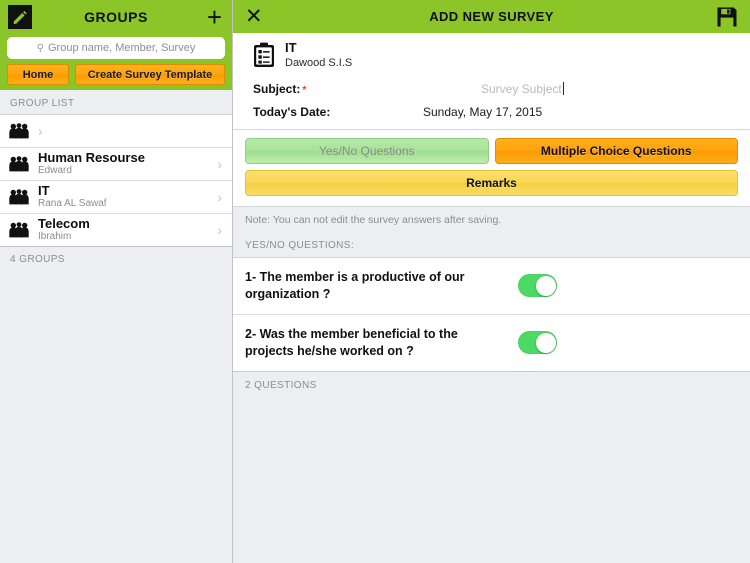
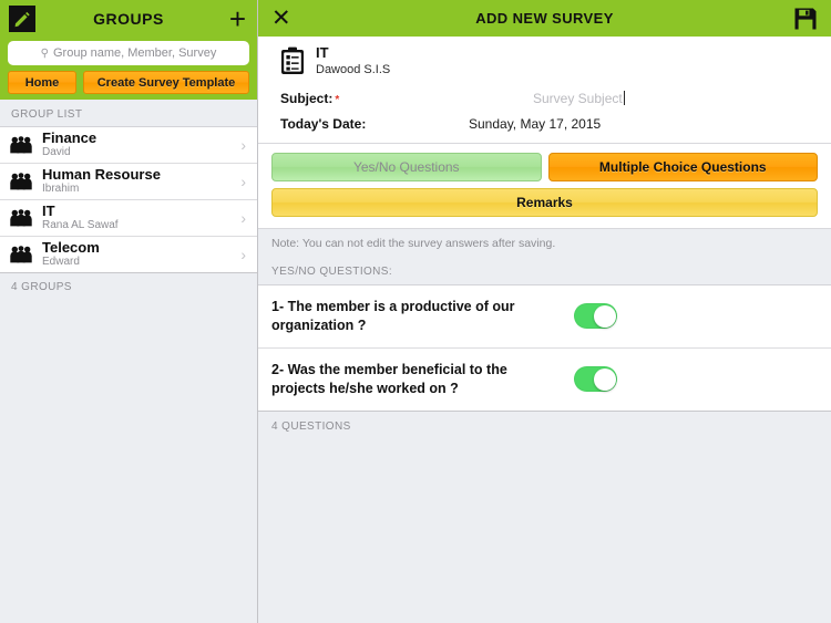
  GROUPS
  +
  ⚲
  Group name, Member, Survey
  Home
  Create Survey Template
  GROUP LIST
+ Finance
+ David
  ›
  Human Resourse
- Edward
+ Ibrahim
  ›
  IT
  Rana AL Sawaf
  ›
  Telecom
- Ibrahim
+ Edward
  ›
  4 GROUPS
  ✕
  ADD NEW SURVEY
  IT
  Dawood S.I.S
  Subject: *
  Survey Subject
  Today's Date:
  Sunday, May 17, 2015
  Yes/No Questions
  Multiple Choice Questions
  Remarks
  Note: You can not edit the survey answers after saving.
  YES/NO QUESTIONS:
  1- The member is a productive of our organization ?
  2- Was the member beneficial to the projects he/she worked on ?
- 2 QUESTIONS
+ 4 QUESTIONS
